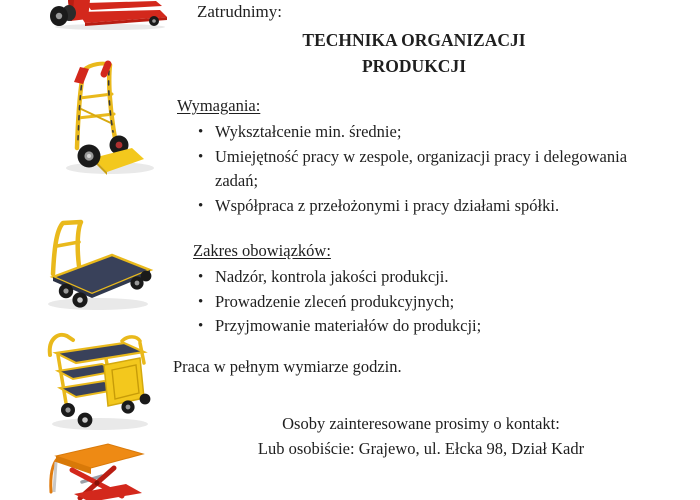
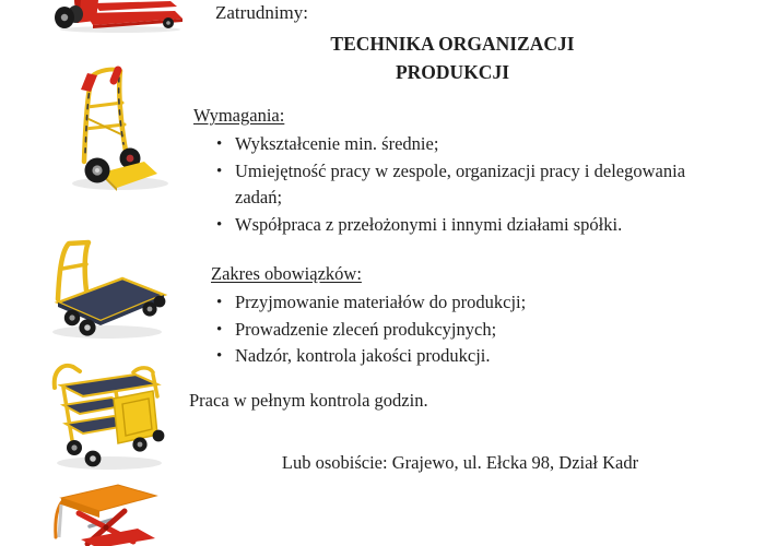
  Zatrudnimy:
  TECHNIKA ORGANIZACJI
  PRODUKCJI
  Wymagania:
  •
  Wykształcenie min. średnie;
  •
  Umiejętność pracy w zespole, organizacji pracy i delegowania zadań;
  •
- Współpraca z przełożonymi i pracy działami spółki.
+ Współpraca z przełożonymi i innymi działami spółki.
  Zakres obowiązków:
  •
- Nadzór, kontrola jakości produkcji.
+ Przyjmowanie materiałów do produkcji;
  •
  Prowadzenie zleceń produkcyjnych;
  •
- Przyjmowanie materiałów do produkcji;
+ Nadzór, kontrola jakości produkcji.
- Praca w pełnym wymiarze godzin.
+ Praca w pełnym kontrola godzin.
- Osoby zainteresowane prosimy o kontakt:
  Lub osobiście: Grajewo, ul. Ełcka 98, Dział Kadr
